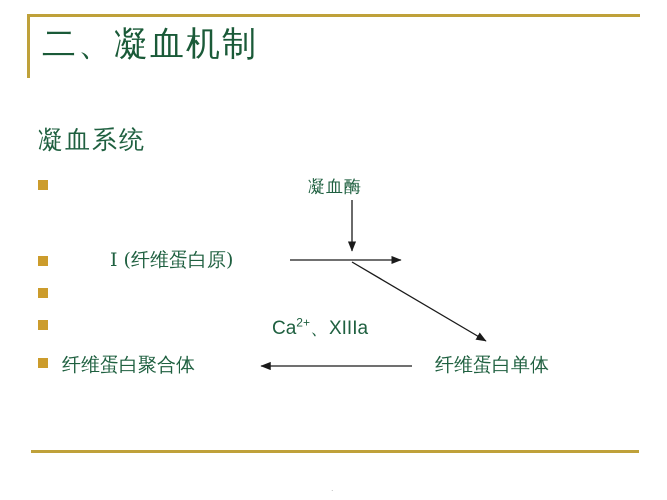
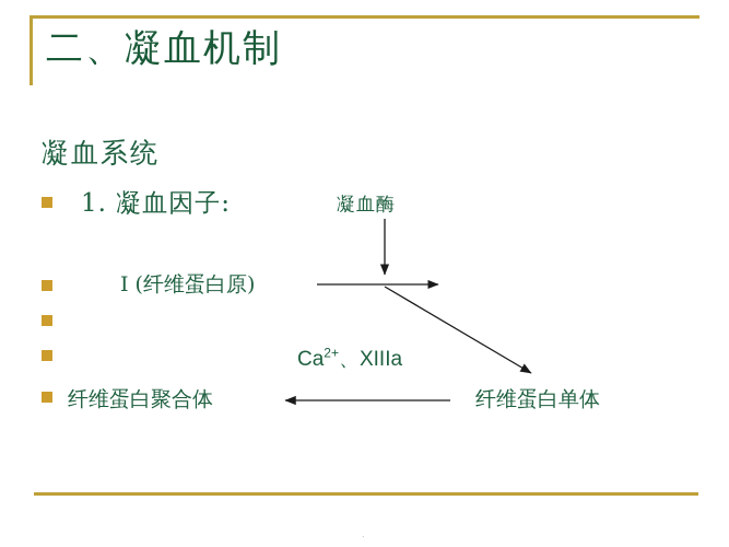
  二、凝血机制
  凝血系统
+ 1. 凝血因子:
  凝血酶
  I (纤维蛋白原)
  Ca2+、XIIIa
  纤维蛋白聚合体
  纤维蛋白单体
  .
